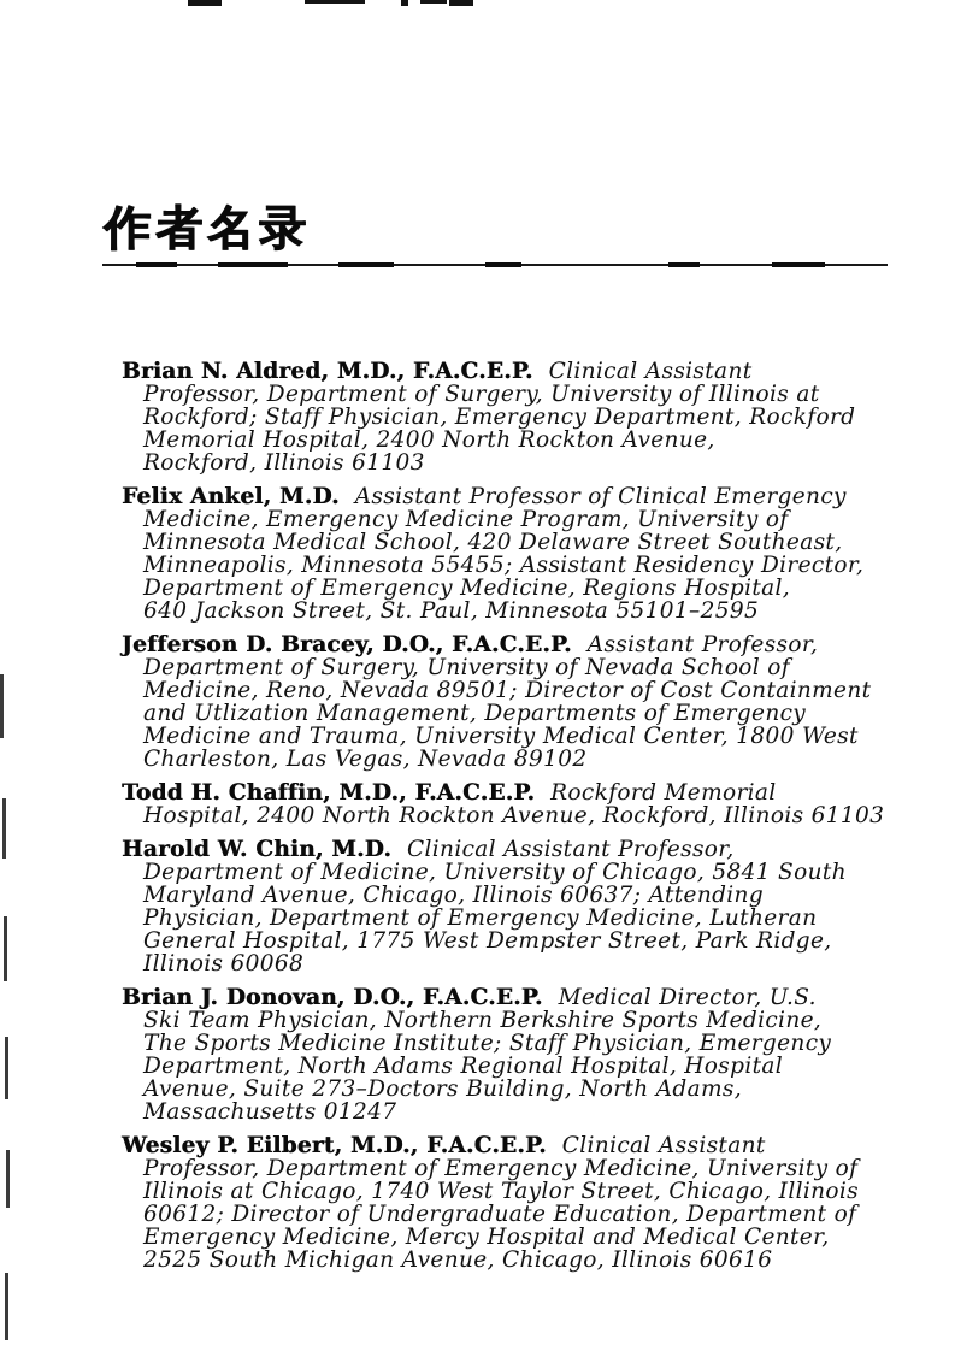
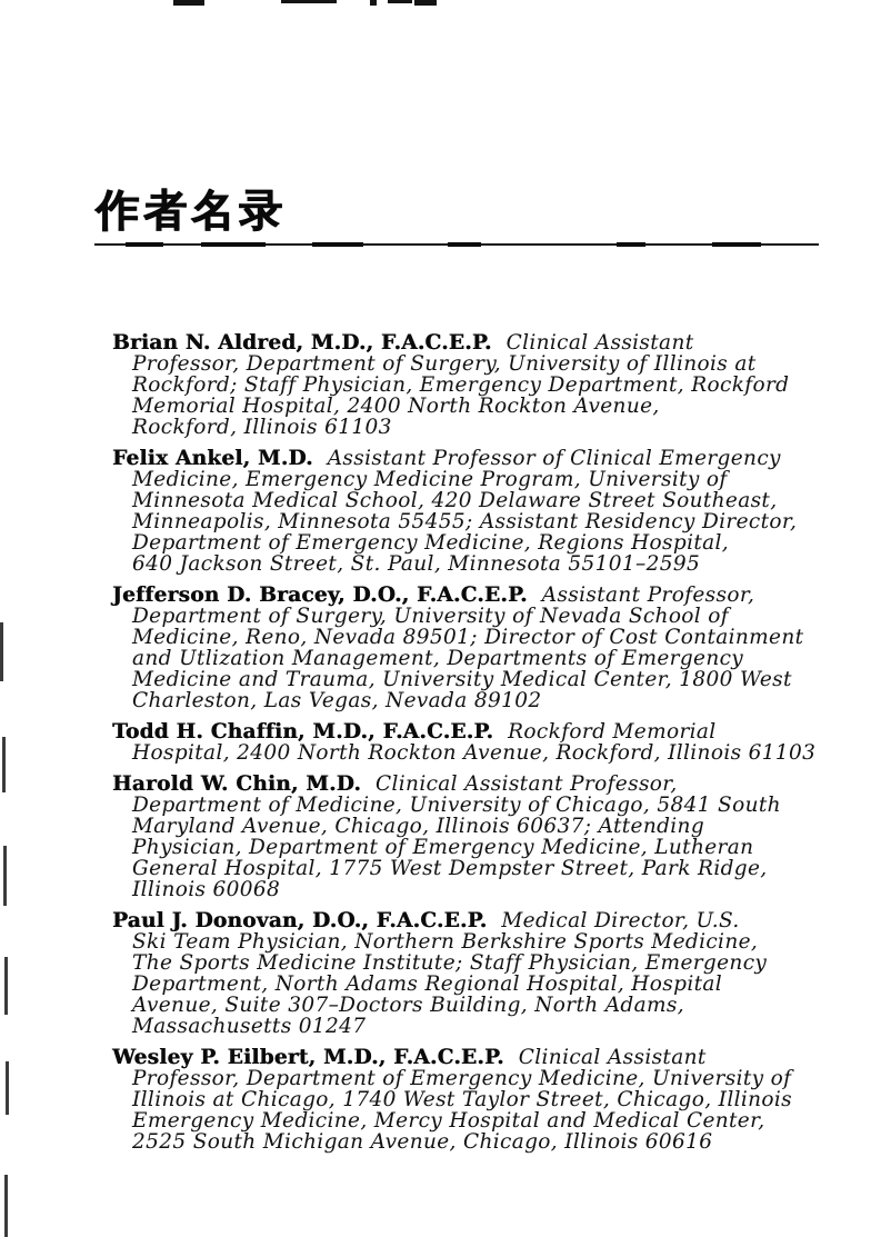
  作者名录
  Brian N. Aldred, M.D., F.A.C.E.P. Clinical Assistant
  Professor, Department of Surgery, University of Illinois at
  Rockford; Staff Physician, Emergency Department, Rockford
  Memorial Hospital, 2400 North Rockton Avenue,
  Rockford, Illinois 61103
  Felix Ankel, M.D. Assistant Professor of Clinical Emergency
  Medicine, Emergency Medicine Program, University of
  Minnesota Medical School, 420 Delaware Street Southeast,
  Minneapolis, Minnesota 55455; Assistant Residency Director,
  Department of Emergency Medicine, Regions Hospital,
  640 Jackson Street, St. Paul, Minnesota 55101–2595
  Jefferson D. Bracey, D.O., F.A.C.E.P. Assistant Professor,
  Department of Surgery, University of Nevada School of
  Medicine, Reno, Nevada 89501; Director of Cost Containment
  and Utlization Management, Departments of Emergency
  Medicine and Trauma, University Medical Center, 1800 West
  Charleston, Las Vegas, Nevada 89102
  Todd H. Chaffin, M.D., F.A.C.E.P. Rockford Memorial
  Hospital, 2400 North Rockton Avenue, Rockford, Illinois 61103
  Harold W. Chin, M.D. Clinical Assistant Professor,
  Department of Medicine, University of Chicago, 5841 South
  Maryland Avenue, Chicago, Illinois 60637; Attending
  Physician, Department of Emergency Medicine, Lutheran
  General Hospital, 1775 West Dempster Street, Park Ridge,
  Illinois 60068
- Brian J. Donovan, D.O., F.A.C.E.P. Medical Director, U.S.
+ Paul J. Donovan, D.O., F.A.C.E.P. Medical Director, U.S.
  Ski Team Physician, Northern Berkshire Sports Medicine,
  The Sports Medicine Institute; Staff Physician, Emergency
  Department, North Adams Regional Hospital, Hospital
- Avenue, Suite 273–Doctors Building, North Adams,
+ Avenue, Suite 307–Doctors Building, North Adams,
  Massachusetts 01247
  Wesley P. Eilbert, M.D., F.A.C.E.P. Clinical Assistant
  Professor, Department of Emergency Medicine, University of
  Illinois at Chicago, 1740 West Taylor Street, Chicago, Illinois
- 60612; Director of Undergraduate Education, Department of
  Emergency Medicine, Mercy Hospital and Medical Center,
  2525 South Michigan Avenue, Chicago, Illinois 60616
